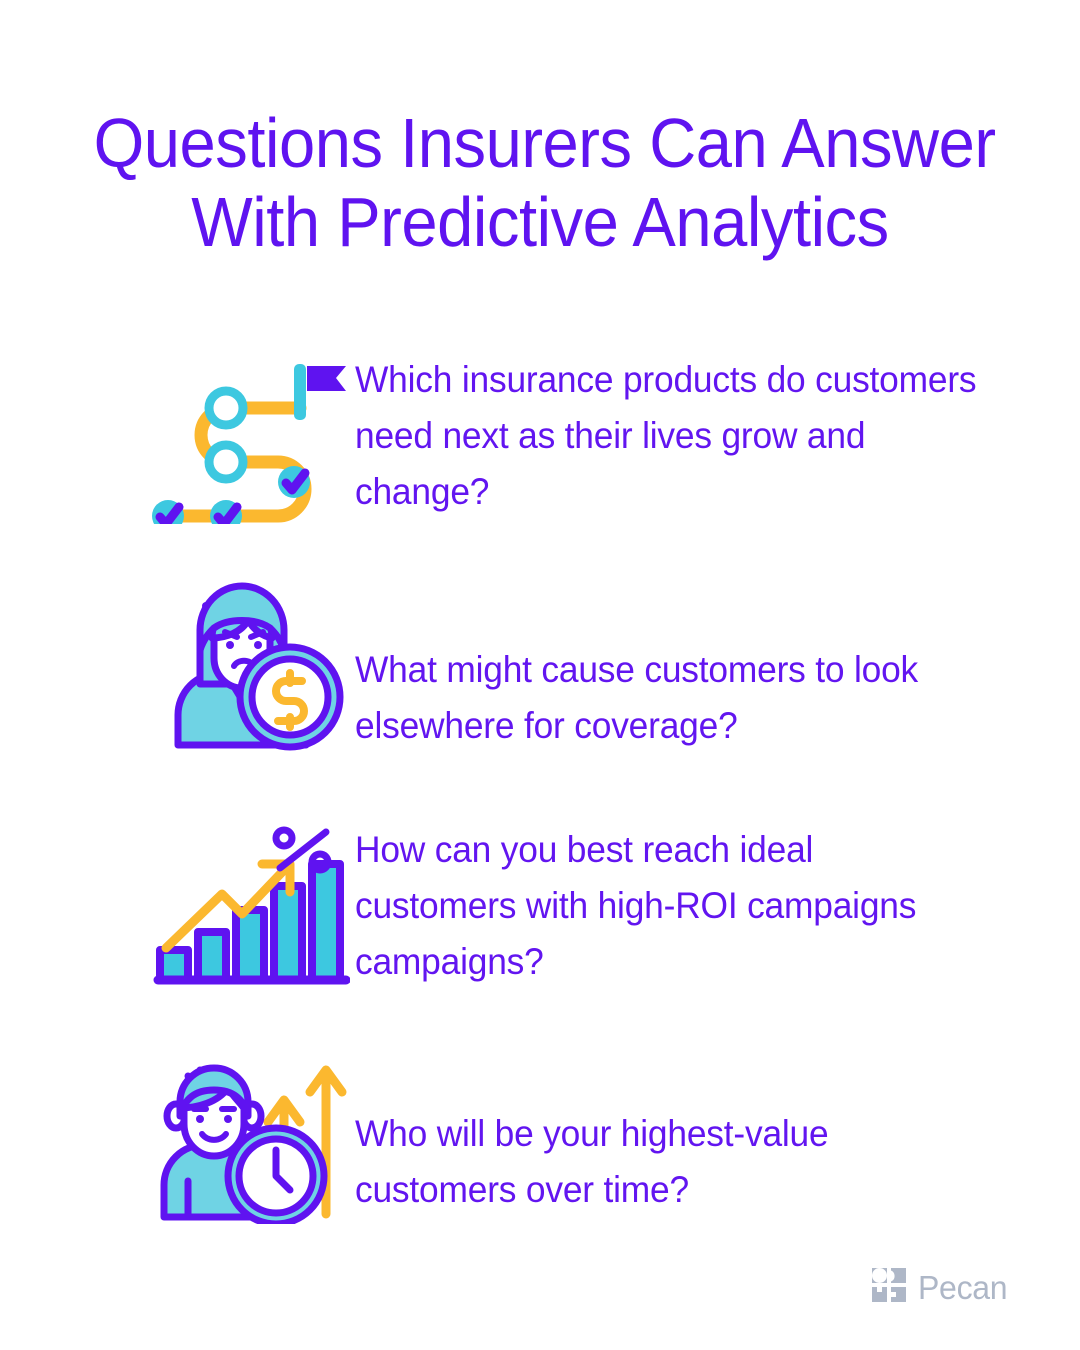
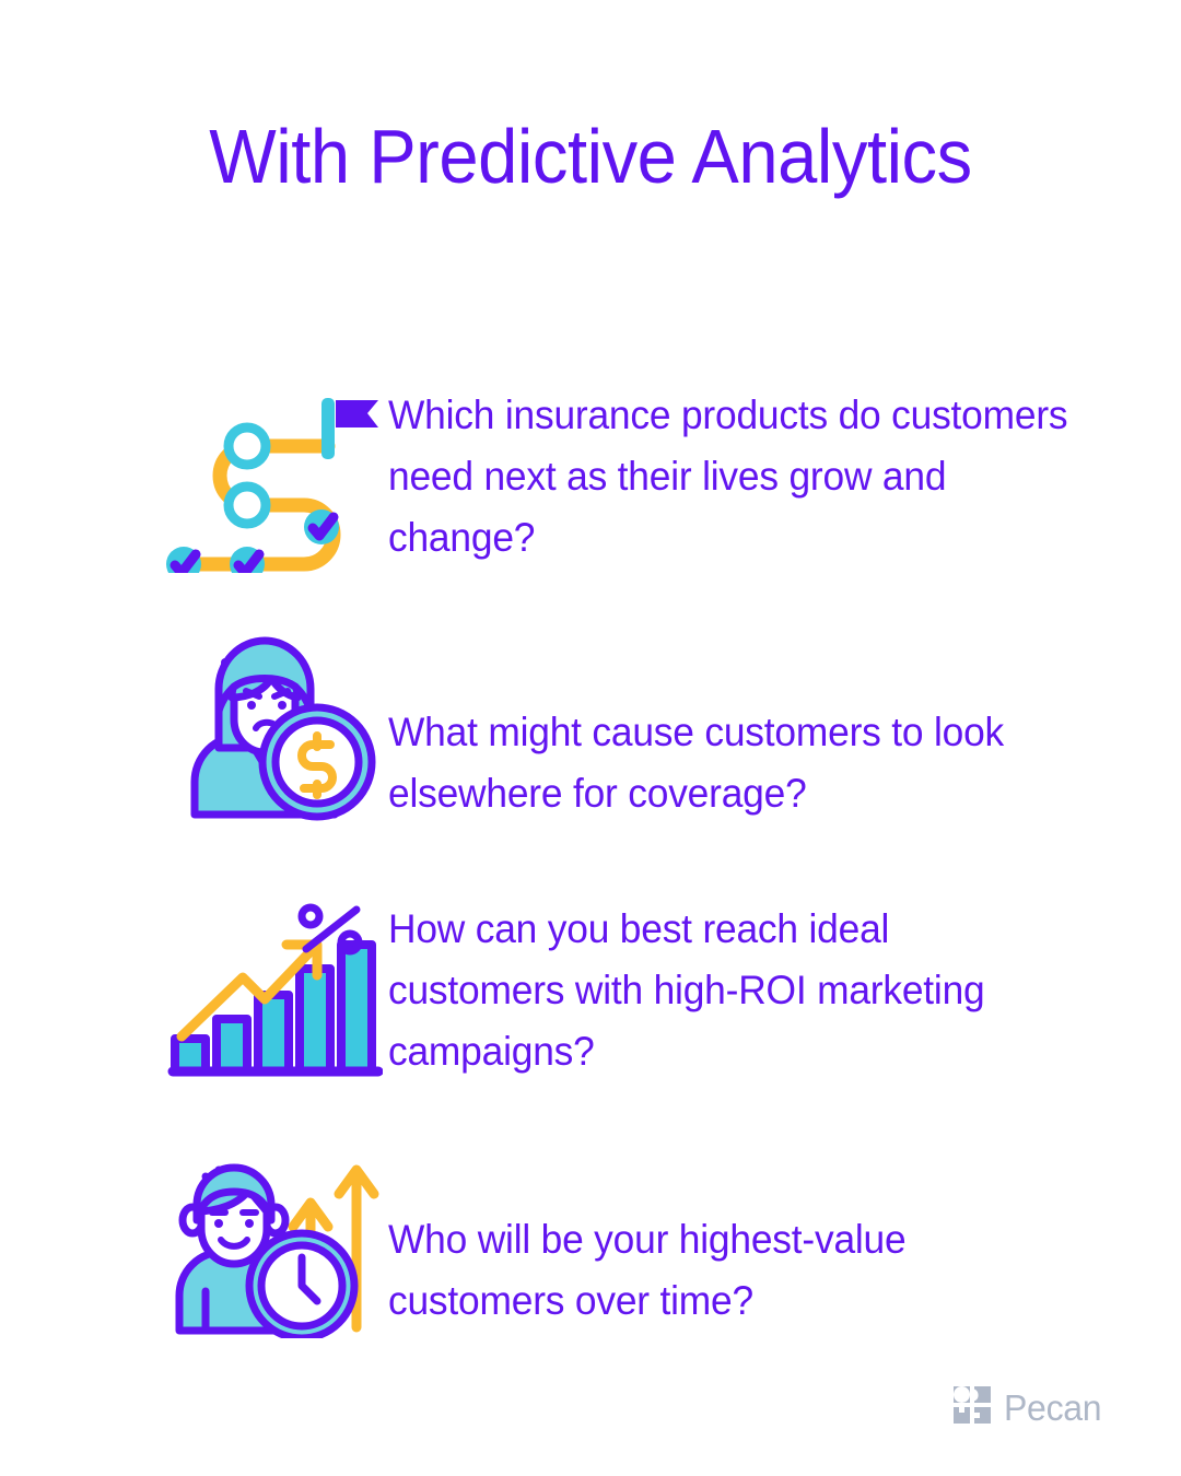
- Questions Insurers Can Answer
  With Predictive Analytics
  Which insurance products do customers need next as their lives grow and change?
  What might cause customers to look elsewhere for coverage?
- How can you best reach ideal customers with high-ROI campaigns campaigns?
+ How can you best reach ideal customers with high-ROI marketing campaigns?
  Who will be your highest-value customers over time?
  Pecan
